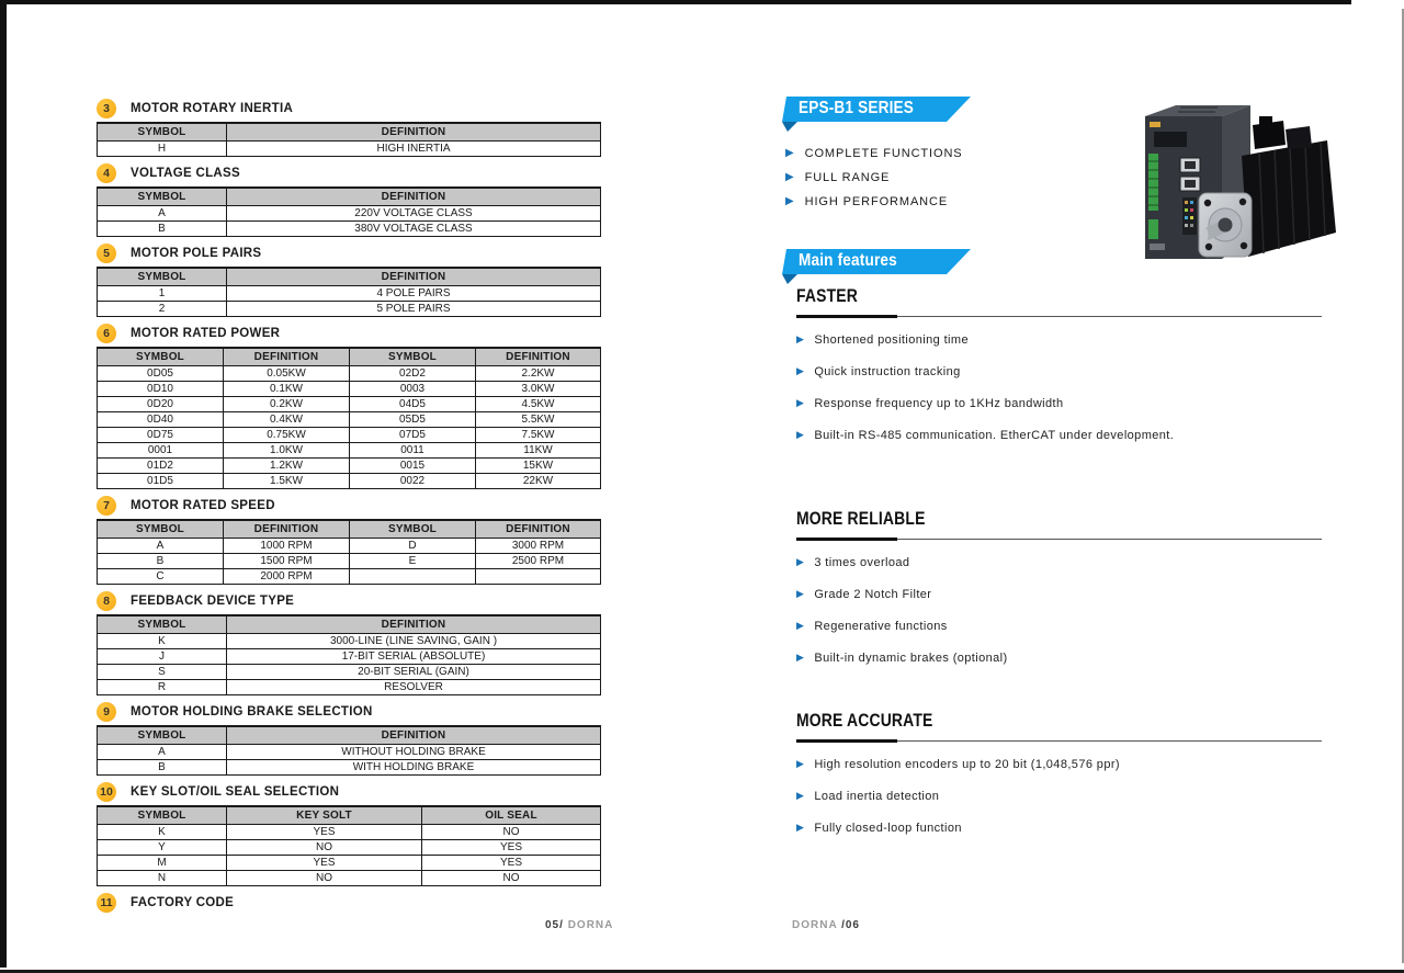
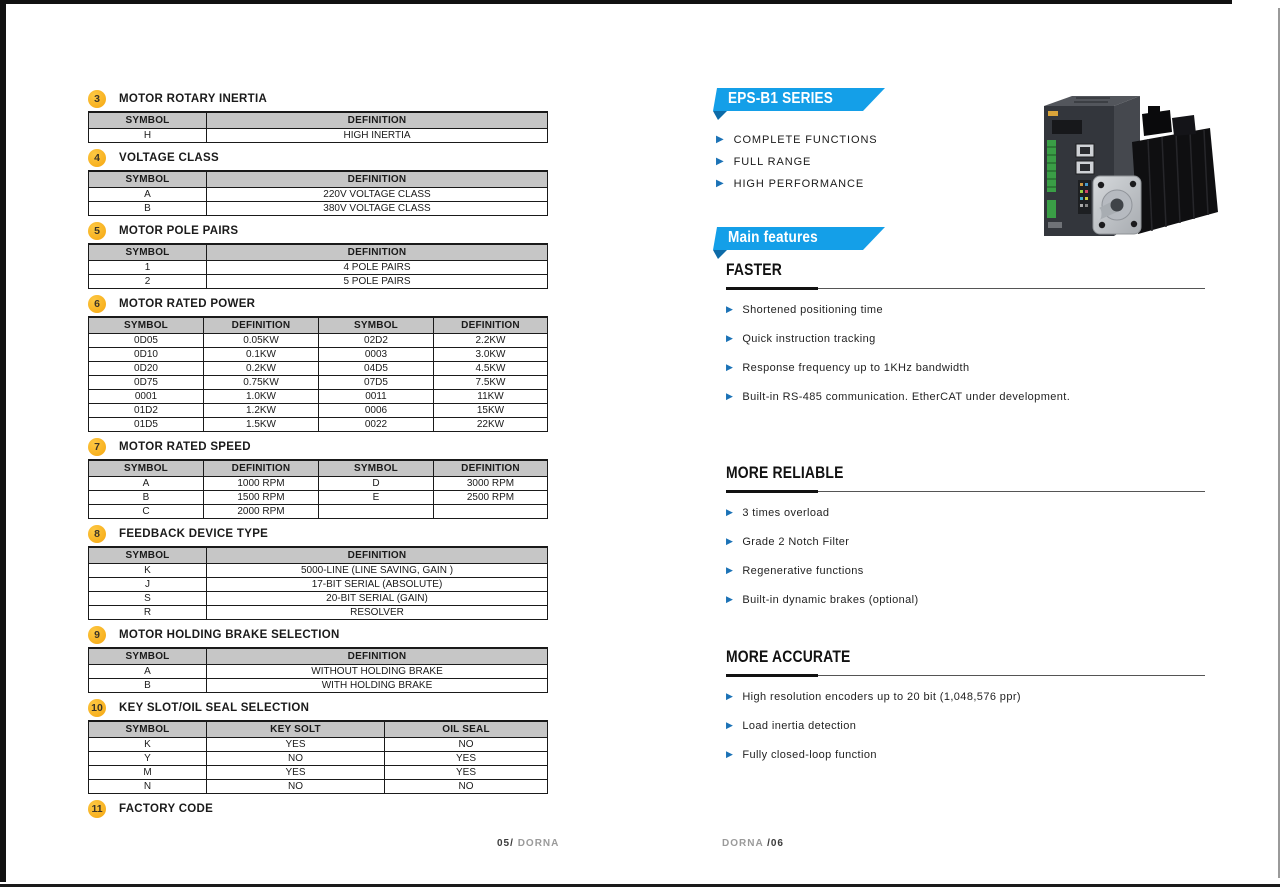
  3
  MOTOR ROTARY INERTIA
  SYMBOL	DEFINITION
  H	HIGH INERTIA
  4
  VOLTAGE CLASS
  SYMBOL	DEFINITION
  A	220V VOLTAGE CLASS
  B	380V VOLTAGE CLASS
  5
  MOTOR POLE PAIRS
  SYMBOL	DEFINITION
  1	4 POLE PAIRS
  2	5 POLE PAIRS
  6
  MOTOR RATED POWER
  SYMBOL	DEFINITION	SYMBOL	DEFINITION
  0D05	0.05KW	02D2	2.2KW
  0D10	0.1KW	0003	3.0KW
  0D20	0.2KW	04D5	4.5KW
- 0D40	0.4KW	05D5	5.5KW
  0D75	0.75KW	07D5	7.5KW
  0001	1.0KW	0011	11KW
- 01D2	1.2KW	0015	15KW
+ 01D2	1.2KW	0006	15KW
  01D5	1.5KW	0022	22KW
  7
  MOTOR RATED SPEED
  SYMBOL	DEFINITION	SYMBOL	DEFINITION
  A	1000 RPM	D	3000 RPM
  B	1500 RPM	E	2500 RPM
  C	2000 RPM
  8
  FEEDBACK DEVICE TYPE
  SYMBOL	DEFINITION
- K	3000-LINE (LINE SAVING, GAIN )
+ K	5000-LINE (LINE SAVING, GAIN )
  J	17-BIT SERIAL (ABSOLUTE)
  S	20-BIT SERIAL (GAIN)
  R	RESOLVER
  9
  MOTOR HOLDING BRAKE SELECTION
  SYMBOL	DEFINITION
  A	WITHOUT HOLDING BRAKE
  B	WITH HOLDING BRAKE
  10
  KEY SLOT/OIL SEAL SELECTION
  SYMBOL	KEY SOLT	OIL SEAL
  K	YES	NO
  Y	NO	YES
  M	YES	YES
  N	NO	NO
  11
  FACTORY CODE
  EPS-B1 SERIES
  ▶ COMPLETE FUNCTIONS
  ▶ FULL RANGE
  ▶ HIGH PERFORMANCE
  Main features
  FASTER
  ▶ Shortened positioning time
  ▶ Quick instruction tracking
  ▶ Response frequency up to 1KHz bandwidth
  ▶ Built-in RS-485 communication. EtherCAT under development.
  MORE RELIABLE
  ▶ 3 times overload
  ▶ Grade 2 Notch Filter
  ▶ Regenerative functions
  ▶ Built-in dynamic brakes (optional)
  MORE ACCURATE
  ▶ High resolution encoders up to 20 bit (1,048,576 ppr)
  ▶ Load inertia detection
  ▶ Fully closed-loop function
  05/ DORNA
  DORNA /06
